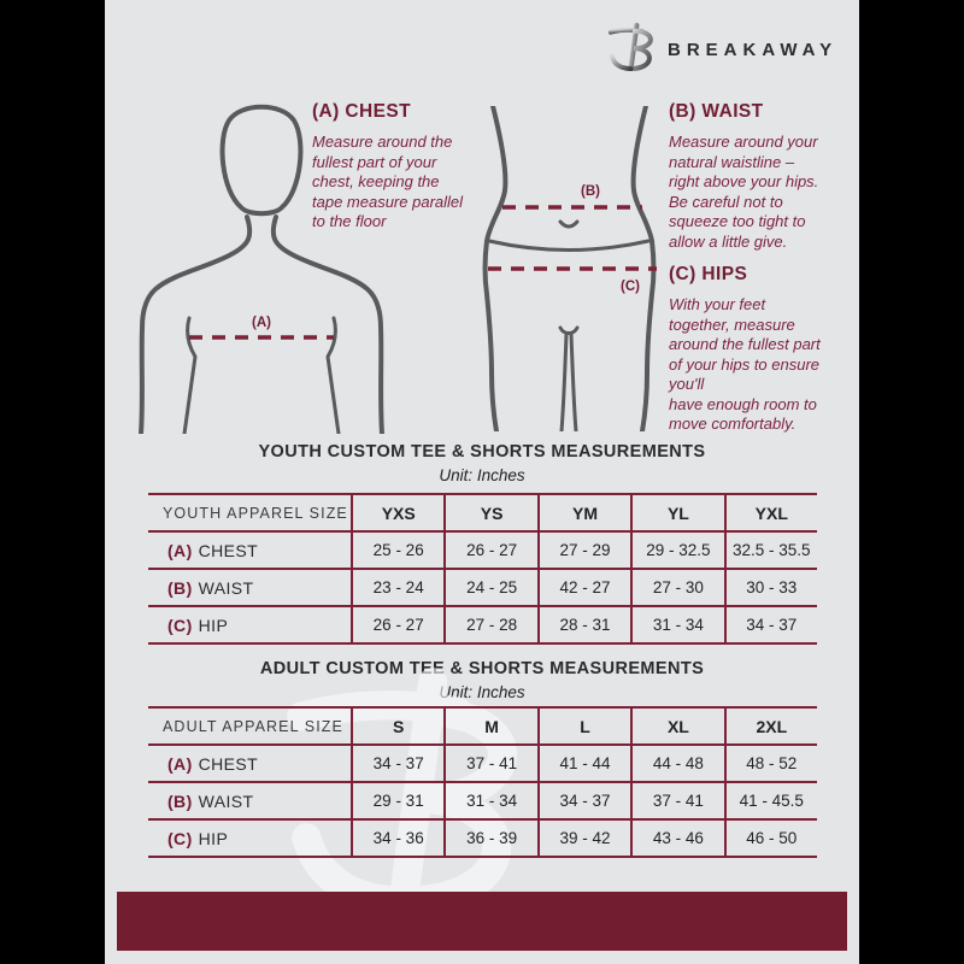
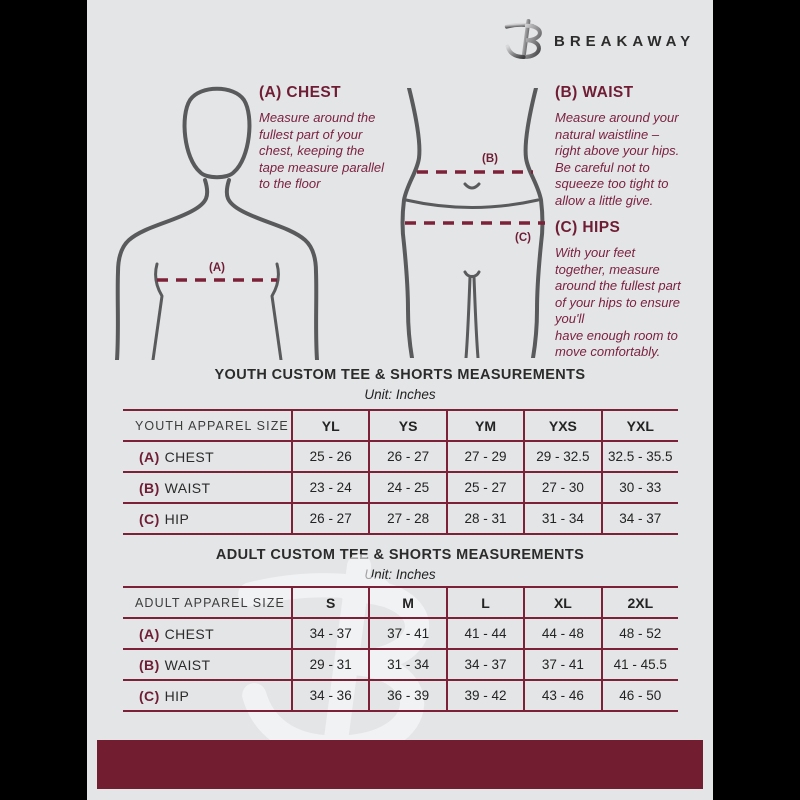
  BREAKAWAY
  (A)
  (B)
  (C)
  (A) CHEST
  Measure around the
  fullest part of your
  chest, keeping the
  tape measure parallel
  to the floor
  (B) WAIST
  Measure around your
  natural waistline –
  right above your hips.
  Be careful not to
  squeeze too tight to
  allow a little give.
  (C) HIPS
  With your feet
  together, measure
  around the fullest part
  of your hips to ensure
  you'll
  have enough room to
  move comfortably.
  YOUTH CUSTOM TEE & SHORTS MEASUREMENTS
  Unit: Inches
  YOUTH APPAREL SIZE
- YXS
+ YL
  YS
  YM
- YL
+ YXS
  YXL
  (A)
  CHEST
  25 - 26
  26 - 27
  27 - 29
  29 - 32.5
  32.5 - 35.5
  (B)
  WAIST
  23 - 24
  24 - 25
- 42 - 27
+ 25 - 27
  27 - 30
  30 - 33
  (C)
  HIP
  26 - 27
  27 - 28
  28 - 31
  31 - 34
  34 - 37
  ADULT CUSTOM TEE & SHORTS MEASUREMENTS
  Unit: Inches
  ADULT APPAREL SIZE
  S
  M
  L
  XL
  2XL
  (A)
  CHEST
  34 - 37
  37 - 41
  41 - 44
  44 - 48
  48 - 52
  (B)
  WAIST
  29 - 31
  31 - 34
  34 - 37
  37 - 41
  41 - 45.5
  (C)
  HIP
  34 - 36
  36 - 39
  39 - 42
  43 - 46
  46 - 50
